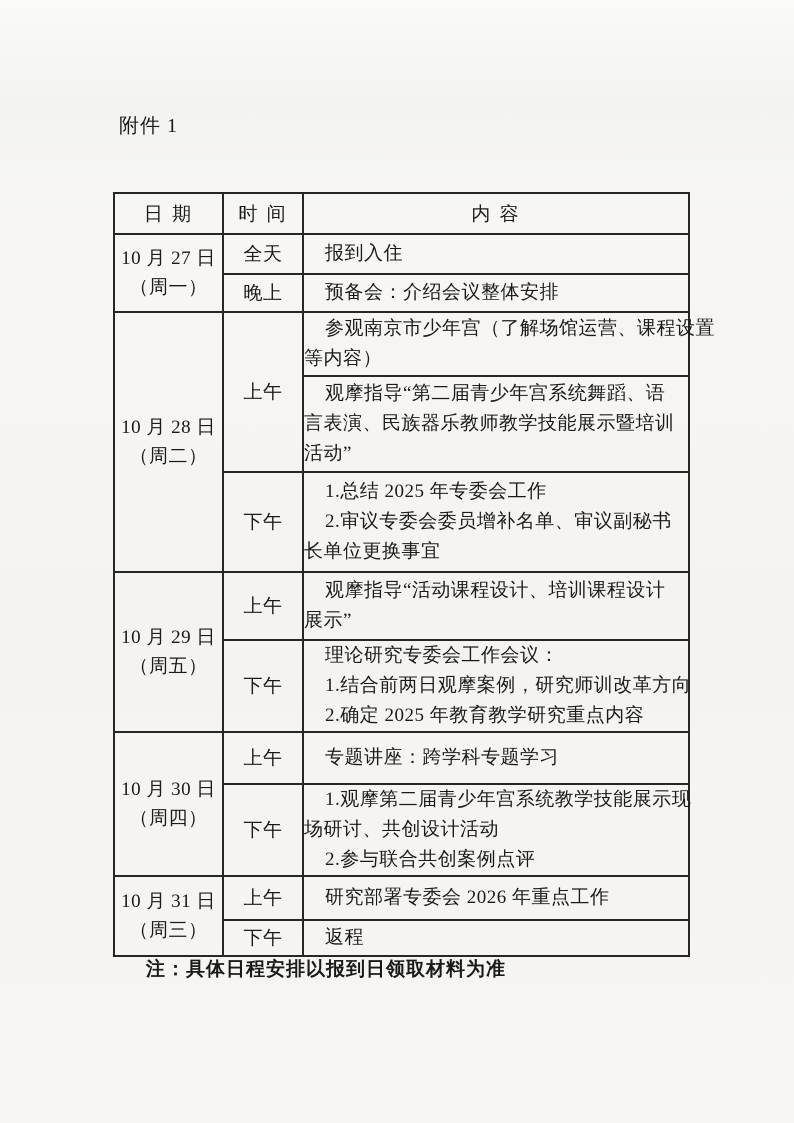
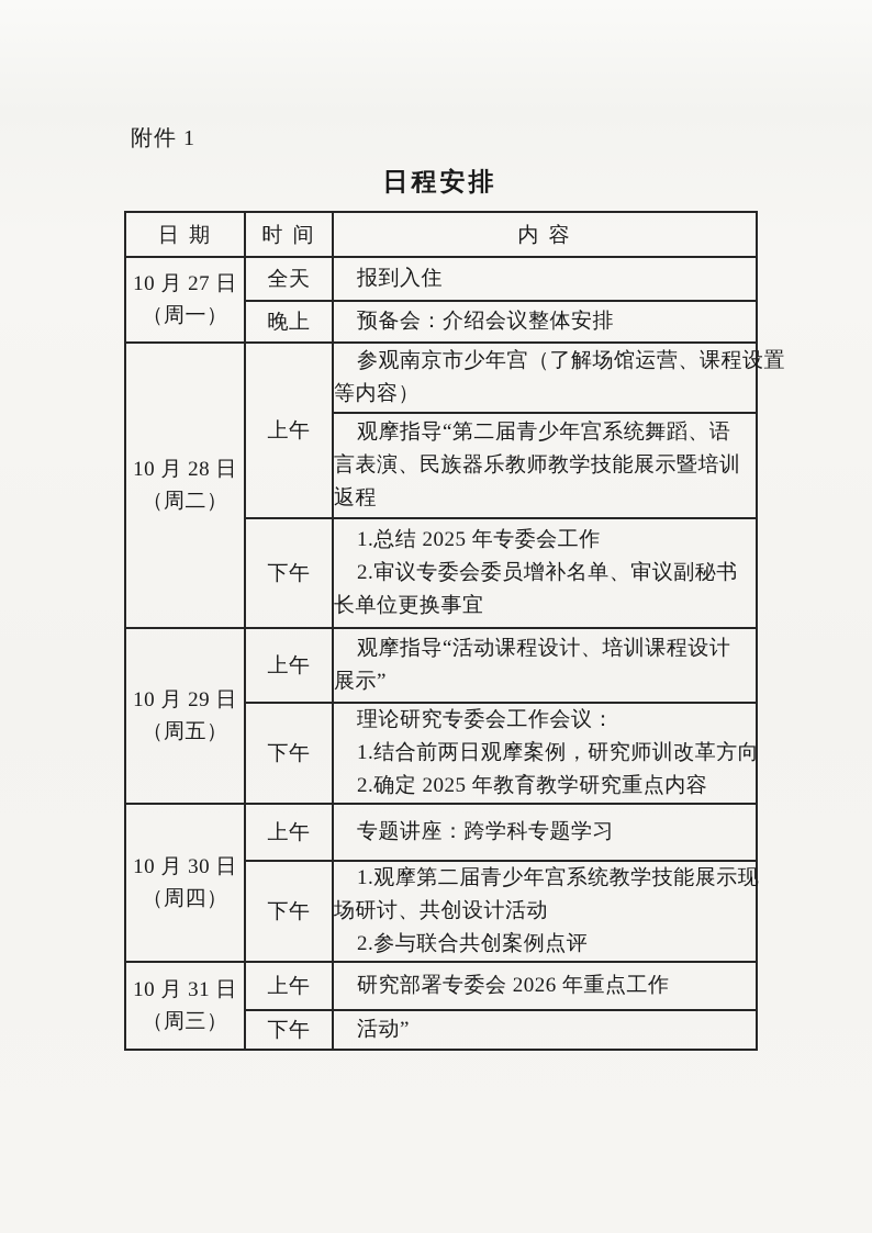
  附件 1
+ 日程安排
  日 期	时 间	内 容
  10 月 27 日 （周一）	全天	报到入住
  晚上	预备会：介绍会议整体安排
  10 月 28 日 （周二）	上午	参观南京市少年宫（了解场馆运营、课程设置 等内容）
- 观摩指导“第二届青少年宫系统舞蹈、语 言表演、民族器乐教师教学技能展示暨培训 活动”
+ 观摩指导“第二届青少年宫系统舞蹈、语 言表演、民族器乐教师教学技能展示暨培训 返程
  下午	1.总结 2025 年专委会工作 2.审议专委会委员增补名单、审议副秘书 长单位更换事宜
  10 月 29 日 （周五）	上午	观摩指导“活动课程设计、培训课程设计 展示”
  下午	理论研究专委会工作会议： 1.结合前两日观摩案例，研究师训改革方向 2.确定 2025 年教育教学研究重点内容
  10 月 30 日 （周四）	上午	专题讲座：跨学科专题学习
  下午	1.观摩第二届青少年宫系统教学技能展示现 场研讨、共创设计活动 2.参与联合共创案例点评
  10 月 31 日 （周三）	上午	研究部署专委会 2026 年重点工作
- 下午	返程
+ 下午	活动”
- 注：具体日程安排以报到日领取材料为准
